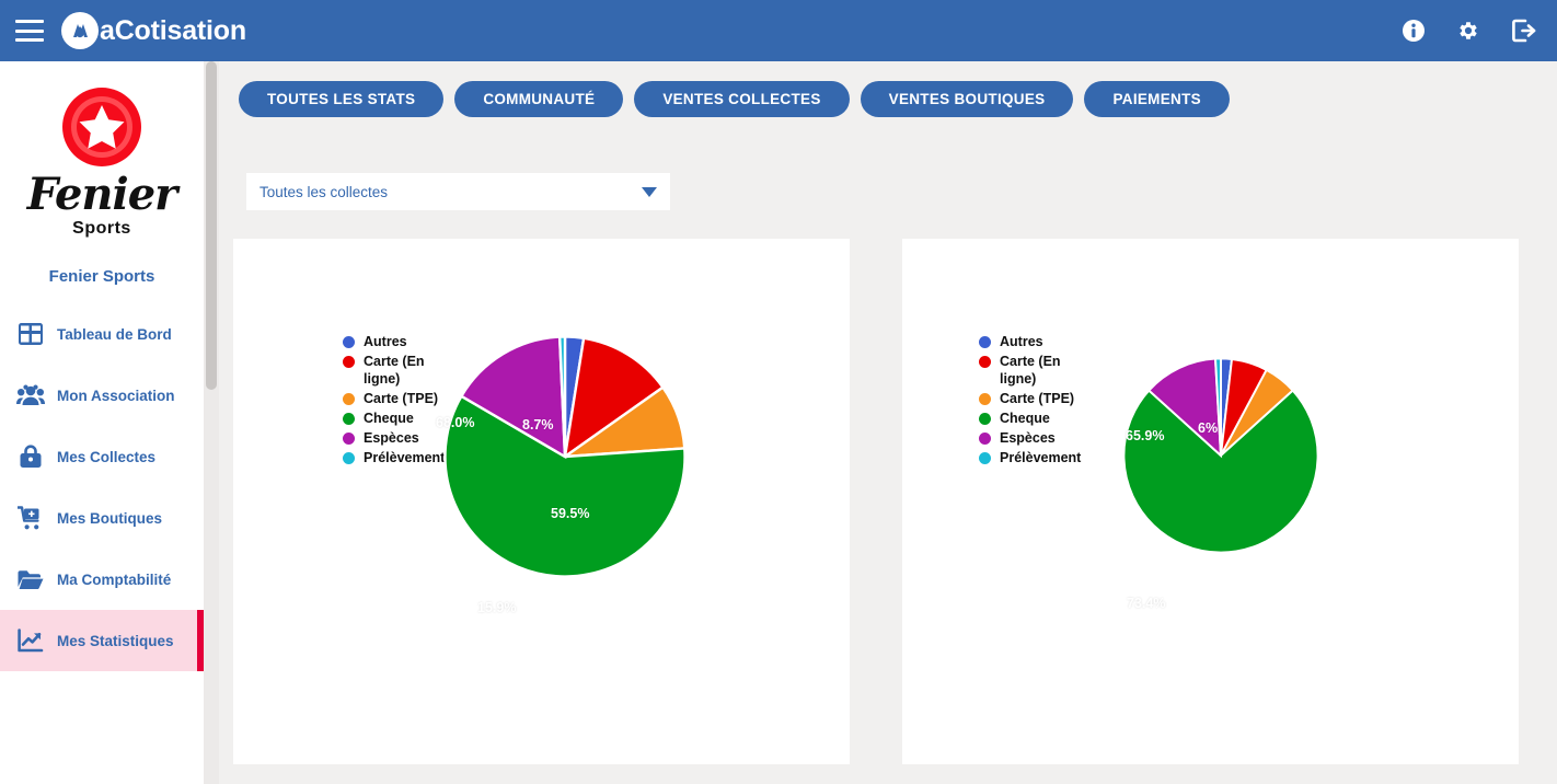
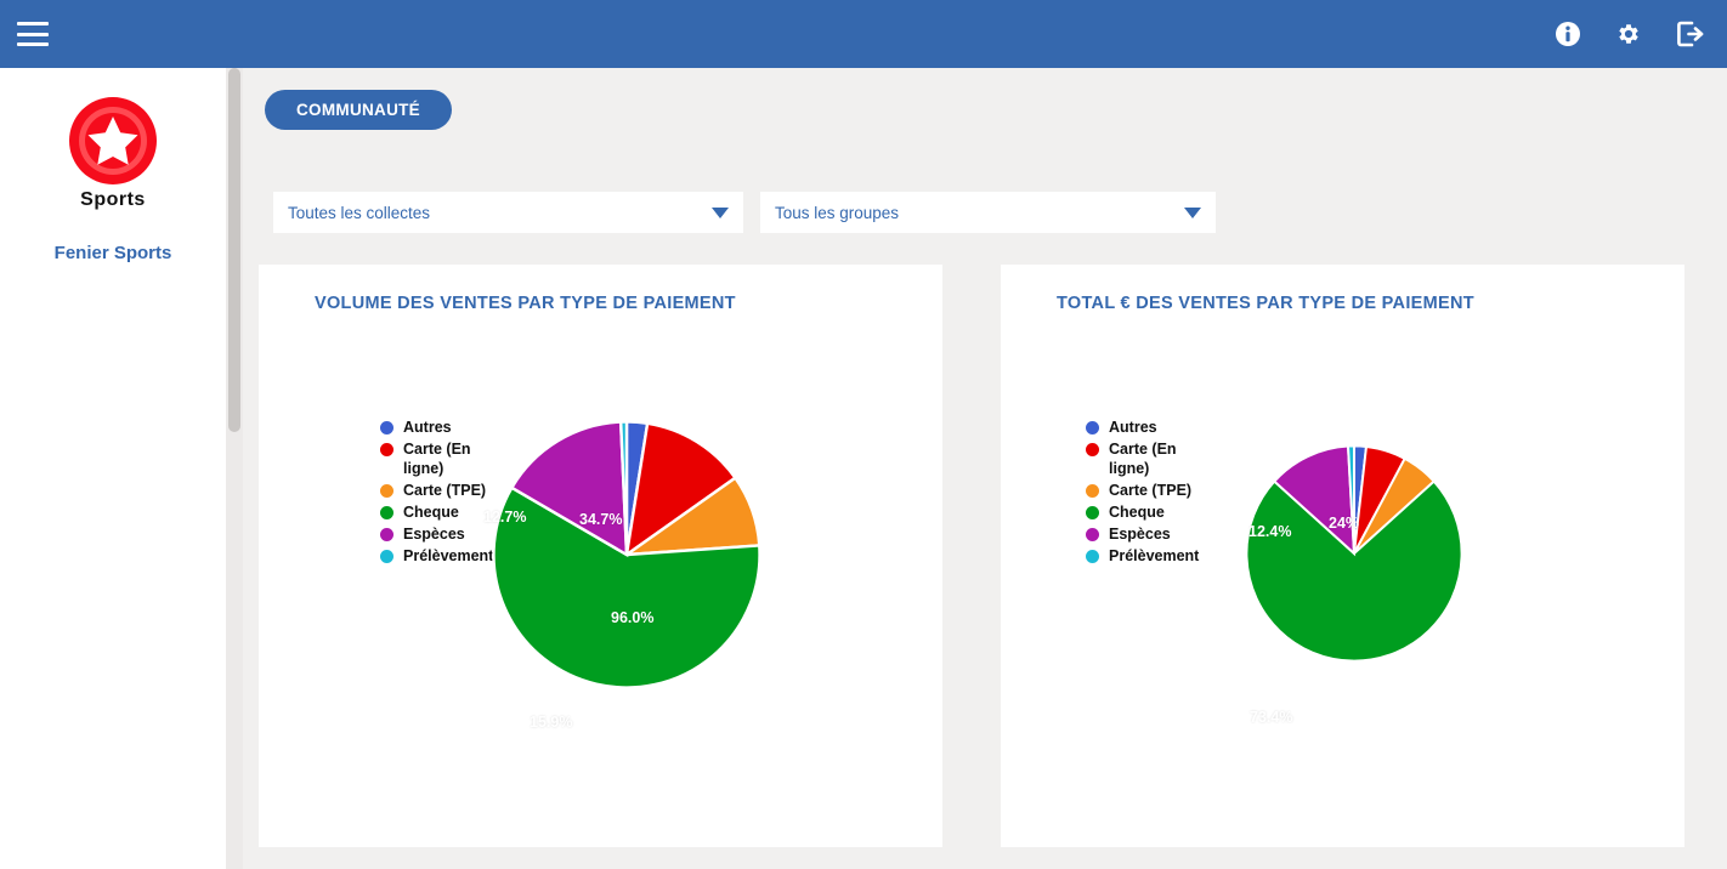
- aCotisation
- Fenier
  Sports
  Fenier Sports
- Tableau de Bord
- Mon Association
- Mes Collectes
- Mes Boutiques
- Ma Comptabilité
- Mes Statistiques
- TOUTES LES STATS
  COMMUNAUTÉ
- VENTES COLLECTES
- VENTES BOUTIQUES
- PAIEMENTS
  Toutes les collectes
+ Tous les groupes
+ VOLUME DES VENTES PAR TYPE DE PAIEMENT
  Autres
  Carte (En ligne)
  Carte (TPE)
  Cheque
  Espèces
  Prélèvement
- 8.7%
+ 34.7%
- 59.5%
+ 96.0%
- 68.0%
+ 12.7%
+ TOTAL € DES VENTES PAR TYPE DE PAIEMENT
  Autres
  Carte (En ligne)
  Carte (TPE)
  Cheque
  Espèces
  Prélèvement
- 6%
+ 24%
- 65.9%
+ 12.4%
